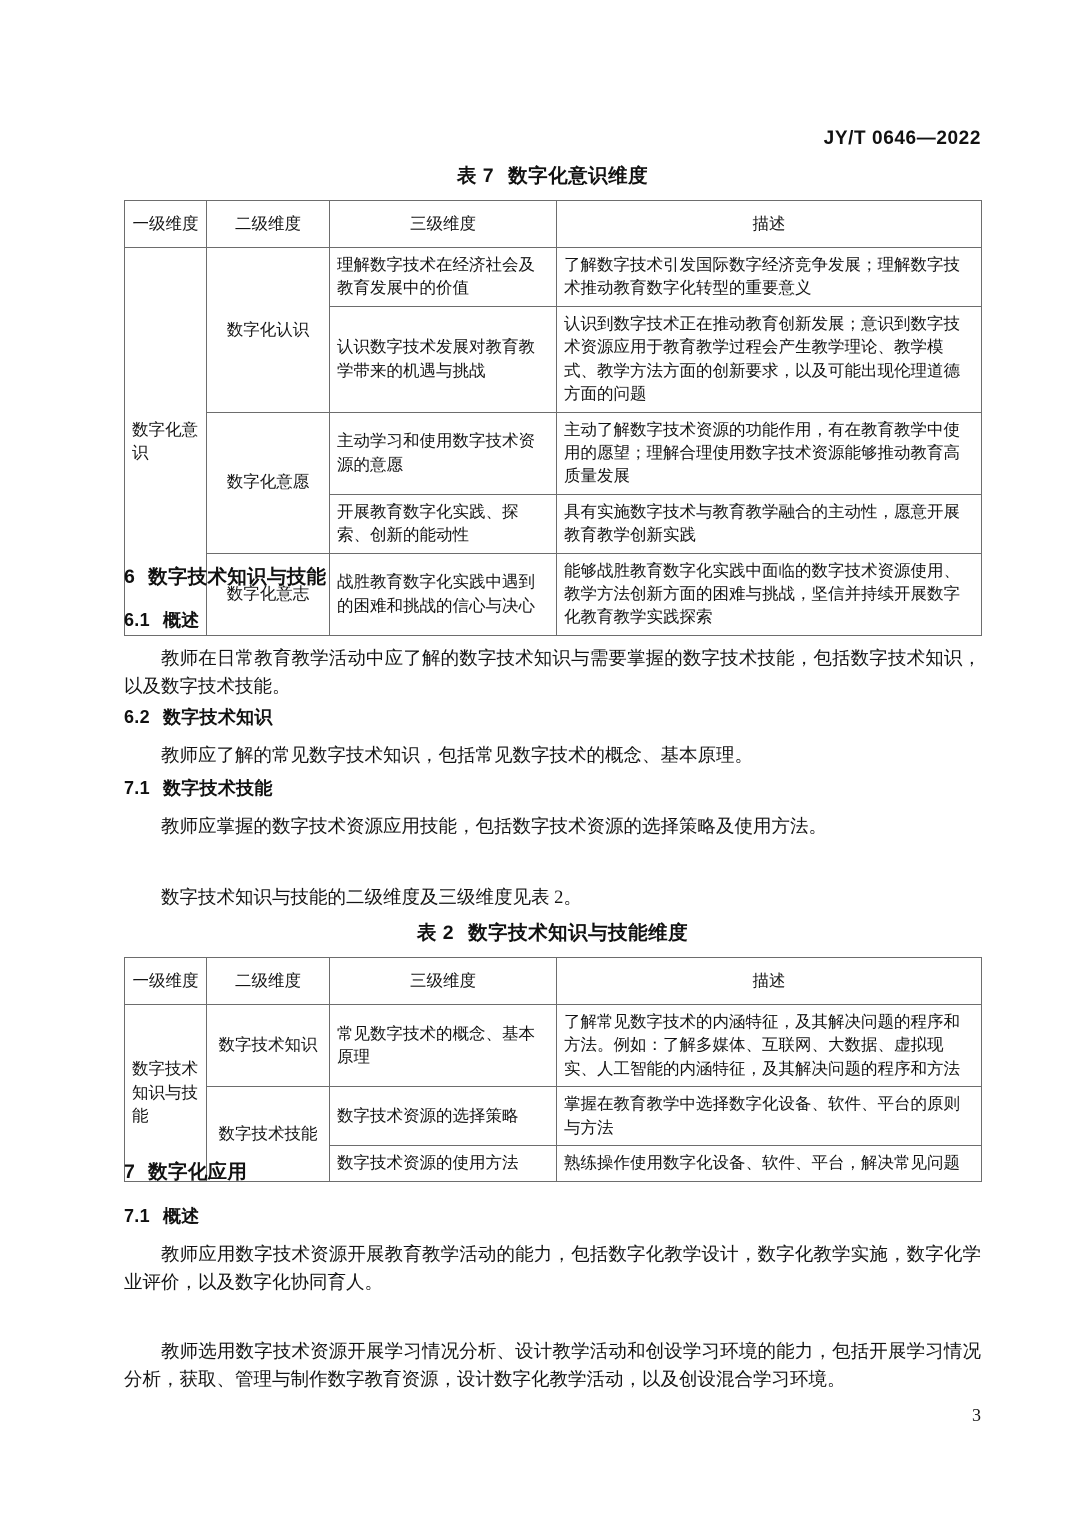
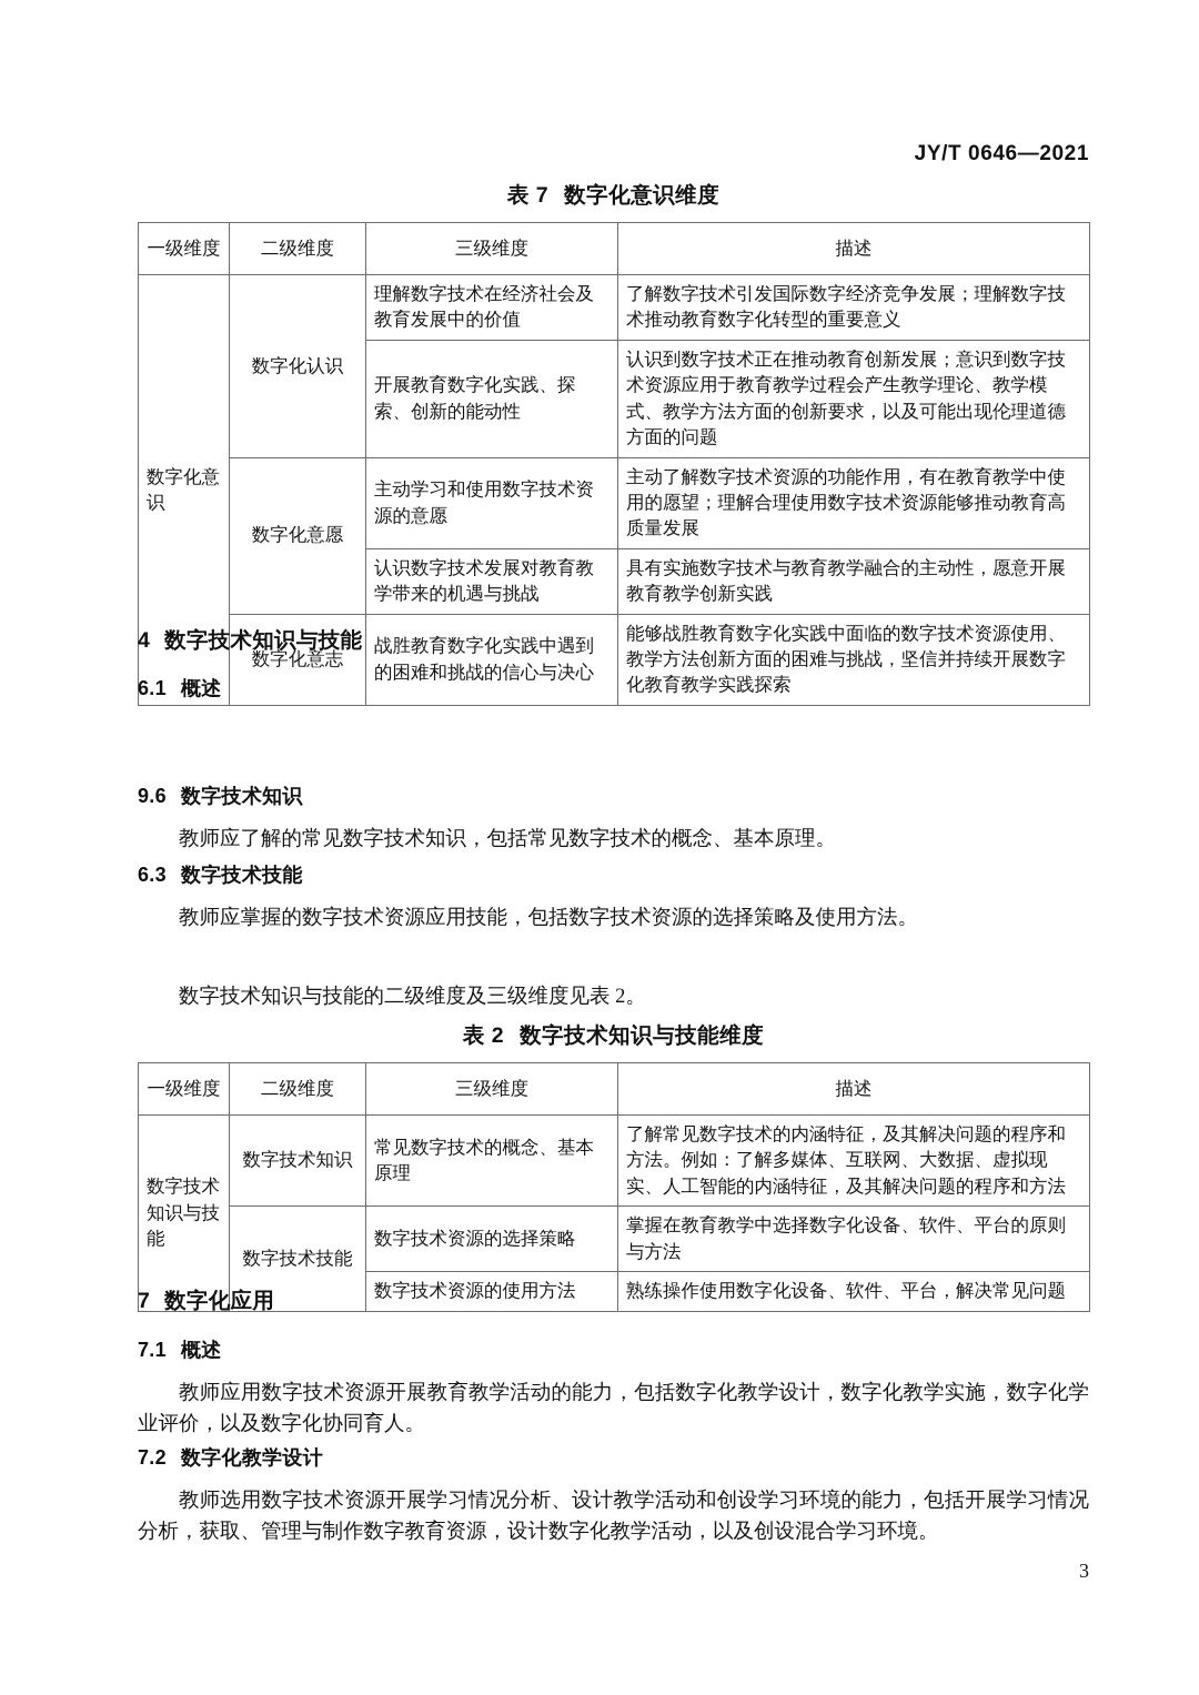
- JY/T 0646—2022
+ JY/T 0646—2021
  表 7 数字化意识维度
  一级维度	二级维度	三级维度	描述
  数字化意识	数字化认识	理解数字技术在经济社会及教育发展中的价值	了解数字技术引发国际数字经济竞争发展；理解数字技术推动教育数字化转型的重要意义
- 认识数字技术发展对教育教学带来的机遇与挑战	认识到数字技术正在推动教育创新发展；意识到数字技术资源应用于教育教学过程会产生教学理论、教学模式、教学方法方面的创新要求，以及可能出现伦理道德方面的问题
+ 开展教育数字化实践、探索、创新的能动性	认识到数字技术正在推动教育创新发展；意识到数字技术资源应用于教育教学过程会产生教学理论、教学模式、教学方法方面的创新要求，以及可能出现伦理道德方面的问题
  数字化意愿	主动学习和使用数字技术资源的意愿	主动了解数字技术资源的功能作用，有在教育教学中使用的愿望；理解合理使用数字技术资源能够推动教育高质量发展
- 开展教育数字化实践、探索、创新的能动性	具有实施数字技术与教育教学融合的主动性，愿意开展教育教学创新实践
+ 认识数字技术发展对教育教学带来的机遇与挑战	具有实施数字技术与教育教学融合的主动性，愿意开展教育教学创新实践
  数字化意志	战胜教育数字化实践中遇到的困难和挑战的信心与决心	能够战胜教育数字化实践中面临的数字技术资源使用、教学方法创新方面的困难与挑战，坚信并持续开展数字化教育教学实践探索
- 6 数字技术知识与技能
+ 4 数字技术知识与技能
  6.1 概述
- 教师在日常教育教学活动中应了解的数字技术知识与需要掌握的数字技术技能，包括数字技术知识，以及数字技术技能。
- 6.2 数字技术知识
+ 9.6 数字技术知识
  教师应了解的常见数字技术知识，包括常见数字技术的概念、基本原理。
- 7.1 数字技术技能
+ 6.3 数字技术技能
  教师应掌握的数字技术资源应用技能，包括数字技术资源的选择策略及使用方法。
  数字技术知识与技能的二级维度及三级维度见表 2。
  表 2 数字技术知识与技能维度
  一级维度	二级维度	三级维度	描述
  数字技术知识与技能	数字技术知识	常见数字技术的概念、基本原理	了解常见数字技术的内涵特征，及其解决问题的程序和方法。例如：了解多媒体、互联网、大数据、虚拟现实、人工智能的内涵特征，及其解决问题的程序和方法
  数字技术技能	数字技术资源的选择策略	掌握在教育教学中选择数字化设备、软件、平台的原则与方法
  数字技术资源的使用方法	熟练操作使用数字化设备、软件、平台，解决常见问题
  7 数字化应用
  7.1 概述
  教师应用数字技术资源开展教育教学活动的能力，包括数字化教学设计，数字化教学实施，数字化学业评价，以及数字化协同育人。
+ 7.2 数字化教学设计
  教师选用数字技术资源开展学习情况分析、设计教学活动和创设学习环境的能力，包括开展学习情况分析，获取、管理与制作数字教育资源，设计数字化教学活动，以及创设混合学习环境。
  3
